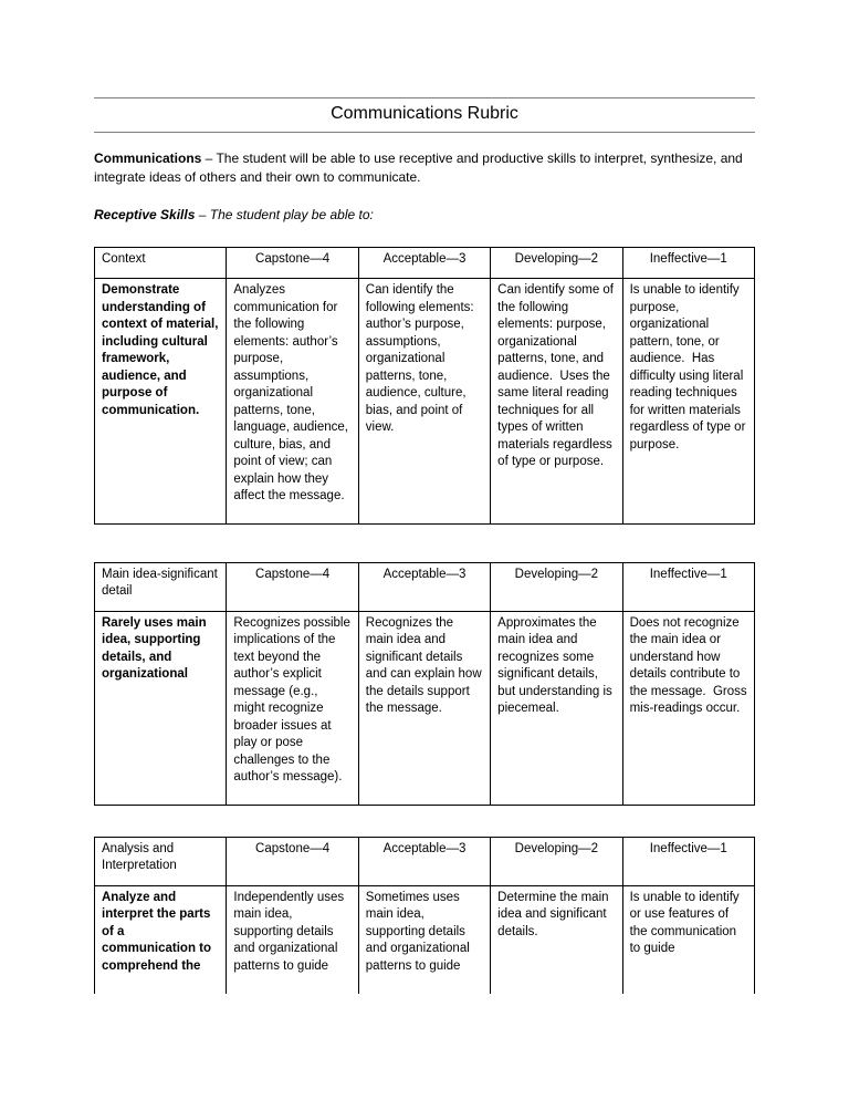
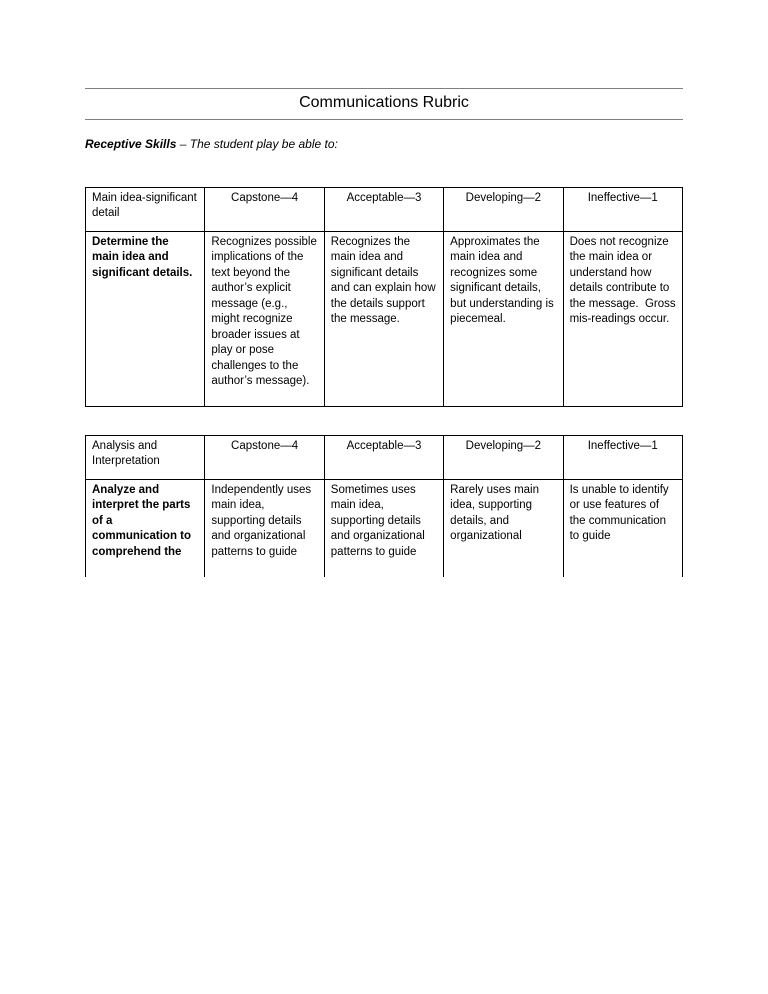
  Communications Rubric
- Communications – The student will be able to use receptive and productive skills to interpret, synthesize, and integrate ideas of others and their own to communicate.
  Receptive Skills – The student play be able to:
- Context	Capstone—4	Acceptable—3	Developing—2	Ineffective—1
- Demonstrate understanding of context of material, including cultural framework, audience, and purpose of communication.	Analyzes communication for the following elements: author’s purpose, assumptions, organizational patterns, tone, language, audience, culture, bias, and point of view; can explain how they affect the message.	Can identify the following elements: author’s purpose, assumptions, organizational patterns, tone, audience, culture, bias, and point of view.	Can identify some of the following elements: purpose, organizational patterns, tone, and audience. Uses the same literal reading techniques for all types of written materials regardless of type or purpose.	Is unable to identify purpose, organizational pattern, tone, or audience. Has difficulty using literal reading techniques for written materials regardless of type or purpose.
  Main idea-significant detail	Capstone—4	Acceptable—3	Developing—2	Ineffective—1
- Rarely uses main idea, supporting details, and organizational	Recognizes possible implications of the text beyond the author’s explicit message (e.g., might recognize broader issues at play or pose challenges to the author’s message).	Recognizes the main idea and significant details and can explain how the details support the message.	Approximates the main idea and recognizes some significant details, but understanding is piecemeal.	Does not recognize the main idea or understand how details contribute to the message. Gross mis-readings occur.
+ Determine the main idea and significant details.	Recognizes possible implications of the text beyond the author’s explicit message (e.g., might recognize broader issues at play or pose challenges to the author’s message).	Recognizes the main idea and significant details and can explain how the details support the message.	Approximates the main idea and recognizes some significant details, but understanding is piecemeal.	Does not recognize the main idea or understand how details contribute to the message. Gross mis-readings occur.
  Analysis and Interpretation	Capstone—4	Acceptable—3	Developing—2	Ineffective—1
- Analyze and interpret the parts of a communication to comprehend the	Independently uses main idea, supporting details and organizational patterns to guide	Sometimes uses main idea, supporting details and organizational patterns to guide	Determine the main idea and significant details.	Is unable to identify or use features of the communication to guide
+ Analyze and interpret the parts of a communication to comprehend the	Independently uses main idea, supporting details and organizational patterns to guide	Sometimes uses main idea, supporting details and organizational patterns to guide	Rarely uses main idea, supporting details, and organizational	Is unable to identify or use features of the communication to guide
